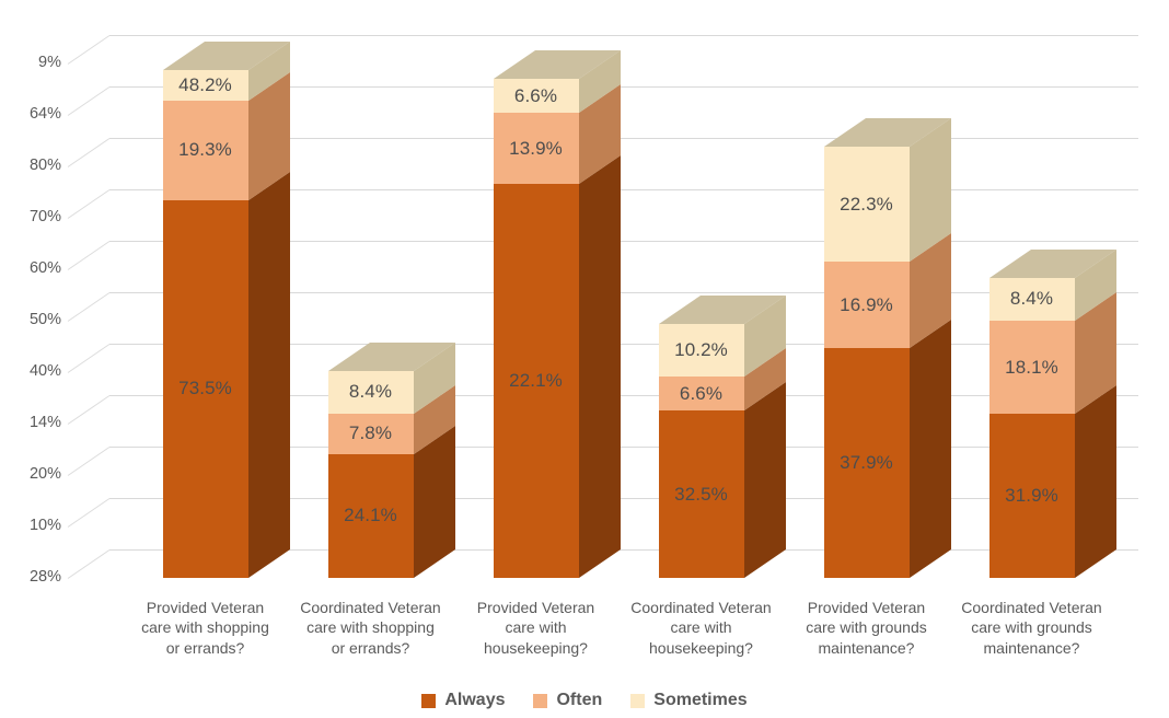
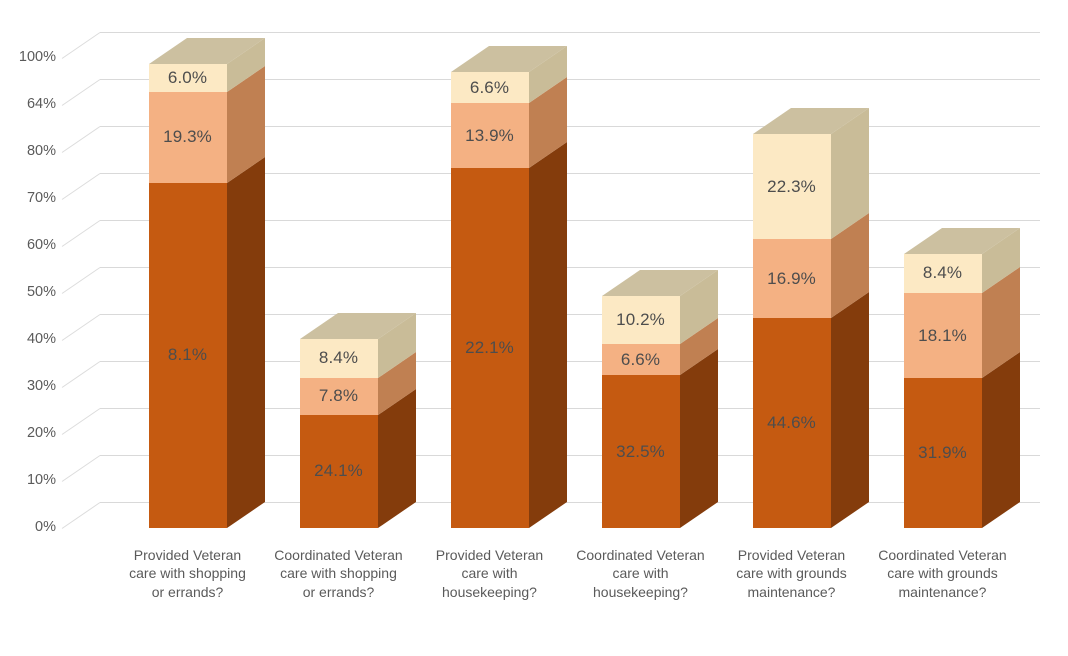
- 28%
+ 0%
  10%
  20%
- 14%
+ 30%
  40%
  50%
  60%
  70%
  80%
  64%
- 9%
+ 100%
- 73.5%
+ 8.1%
  19.3%
- 48.2%
+ 6.0%
  24.1%
  7.8%
  8.4%
  22.1%
  13.9%
  6.6%
  32.5%
  6.6%
  10.2%
- 37.9%
+ 44.6%
  16.9%
  22.3%
  31.9%
  18.1%
  8.4%
  Provided Veteran
  care with shopping
  or errands?
  Coordinated Veteran
  care with shopping
  or errands?
  Provided Veteran
  care with
  housekeeping?
  Coordinated Veteran
  care with
  housekeeping?
  Provided Veteran
  care with grounds
  maintenance?
  Coordinated Veteran
  care with grounds
  maintenance?
- Always
- Often
- Sometimes
